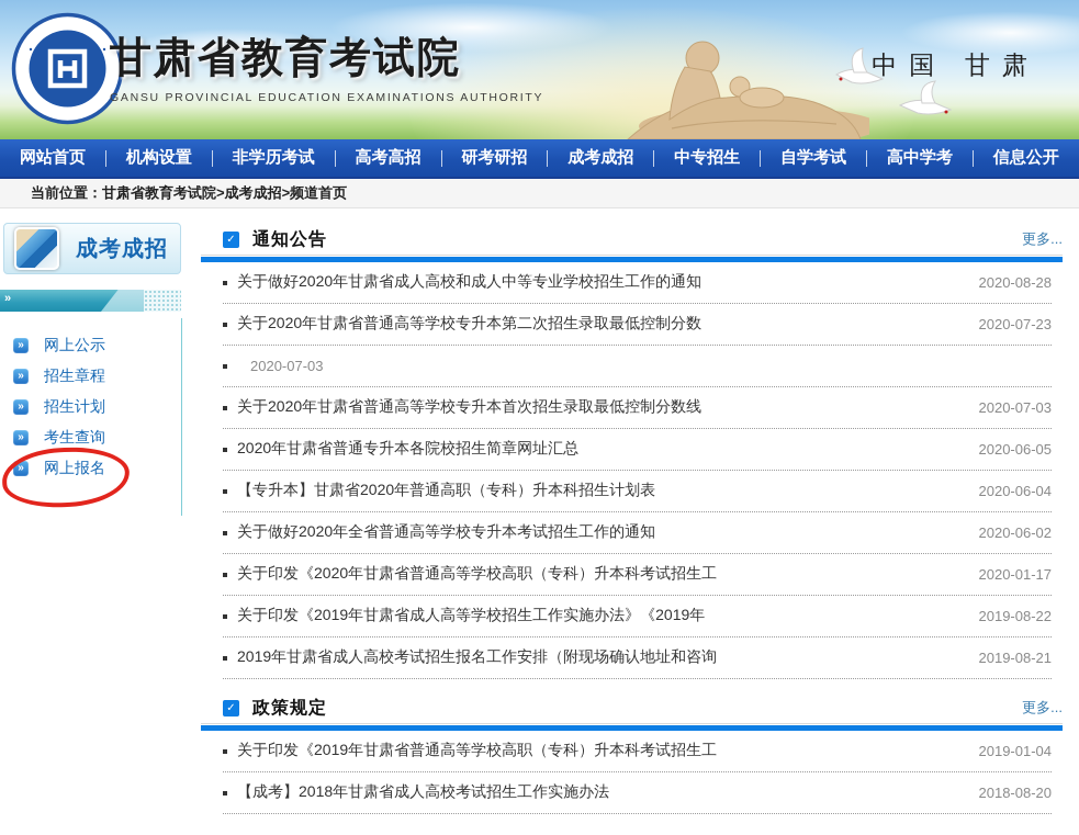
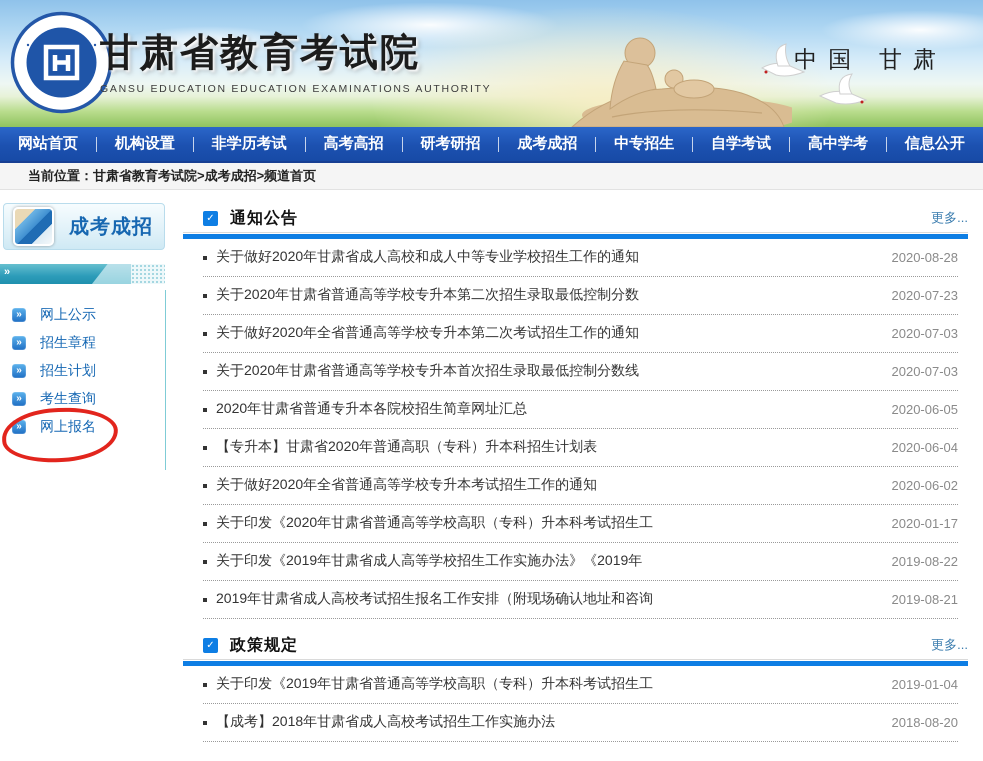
  甘肃省教育考试院
- GANSU PROVINCIAL EDUCATION EXAMINATIONS AUTHORITY
+ GANSU EDUCATION EDUCATION EXAMINATIONS AUTHORITY
  中国 甘肃
  网站首页
  机构设置
  非学历考试
  高考高招
  研考研招
  成考成招
  中专招生
  自学考试
  高中学考
  信息公开
  当前位置：甘肃省教育考试院>成考成招>频道首页
  成考成招
  »
  »
  网上公示
  »
  招生章程
  »
  招生计划
  »
  考生查询
  »
  网上报名
  ✓
  通知公告
  更多...
  关于做好2020年甘肃省成人高校和成人中等专业学校招生工作的通知
  2020-08-28
  关于2020年甘肃省普通高等学校专升本第二次招生录取最低控制分数
  2020-07-23
+ 关于做好2020年全省普通高等学校专升本第二次考试招生工作的通知
  2020-07-03
  关于2020年甘肃省普通高等学校专升本首次招生录取最低控制分数线
  2020-07-03
  2020年甘肃省普通专升本各院校招生简章网址汇总
  2020-06-05
  【专升本】甘肃省2020年普通高职（专科）升本科招生计划表
  2020-06-04
  关于做好2020年全省普通高等学校专升本考试招生工作的通知
  2020-06-02
  关于印发《2020年甘肃省普通高等学校高职（专科）升本科考试招生工
  2020-01-17
  关于印发《2019年甘肃省成人高等学校招生工作实施办法》《2019年
  2019-08-22
  2019年甘肃省成人高校考试招生报名工作安排（附现场确认地址和咨询
  2019-08-21
  ✓
  政策规定
  更多...
  关于印发《2019年甘肃省普通高等学校高职（专科）升本科考试招生工
  2019-01-04
  【成考】2018年甘肃省成人高校考试招生工作实施办法
  2018-08-20
